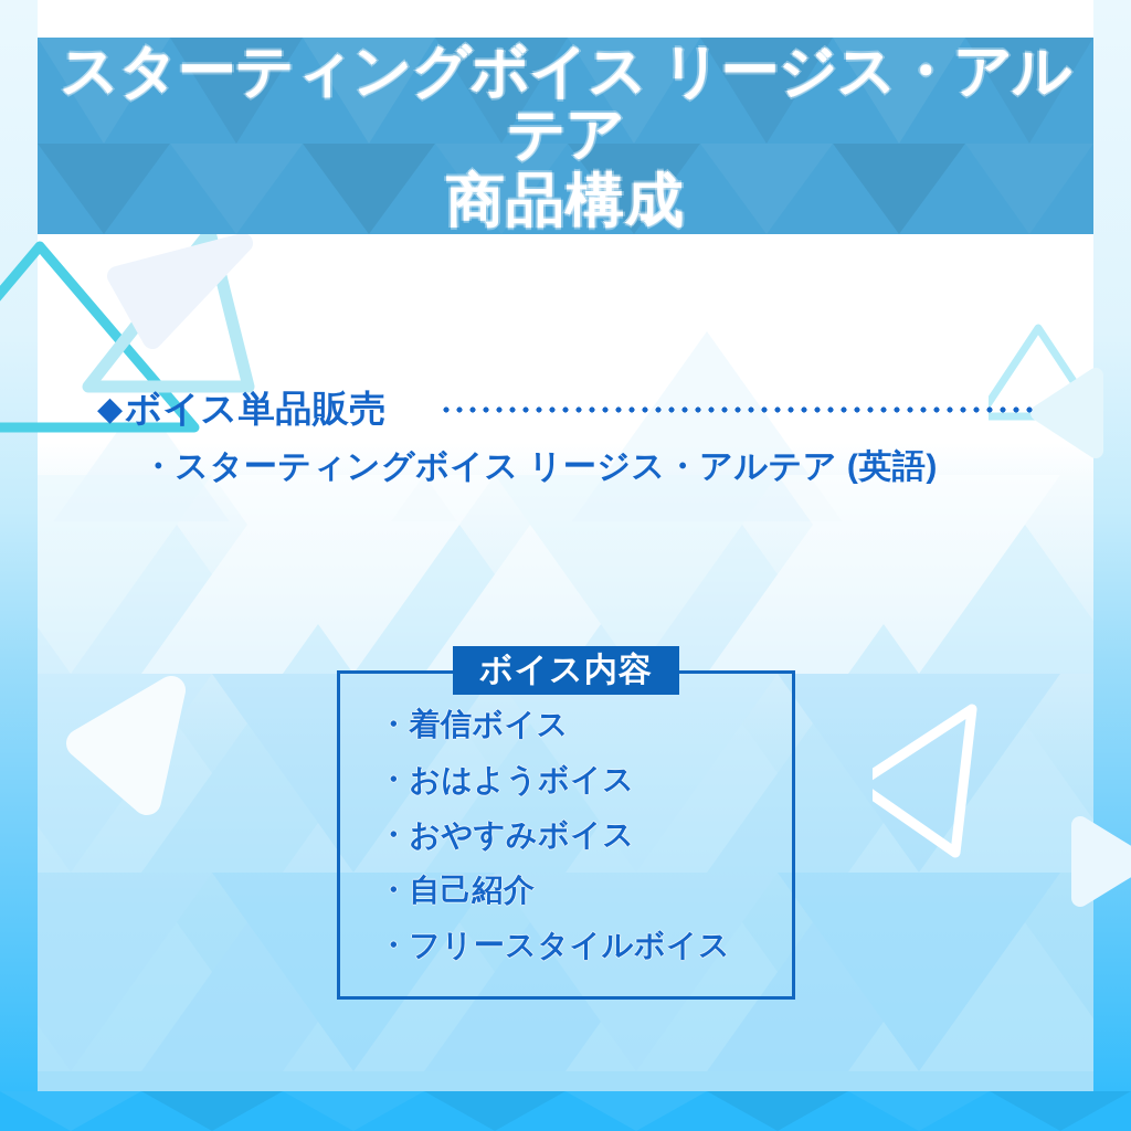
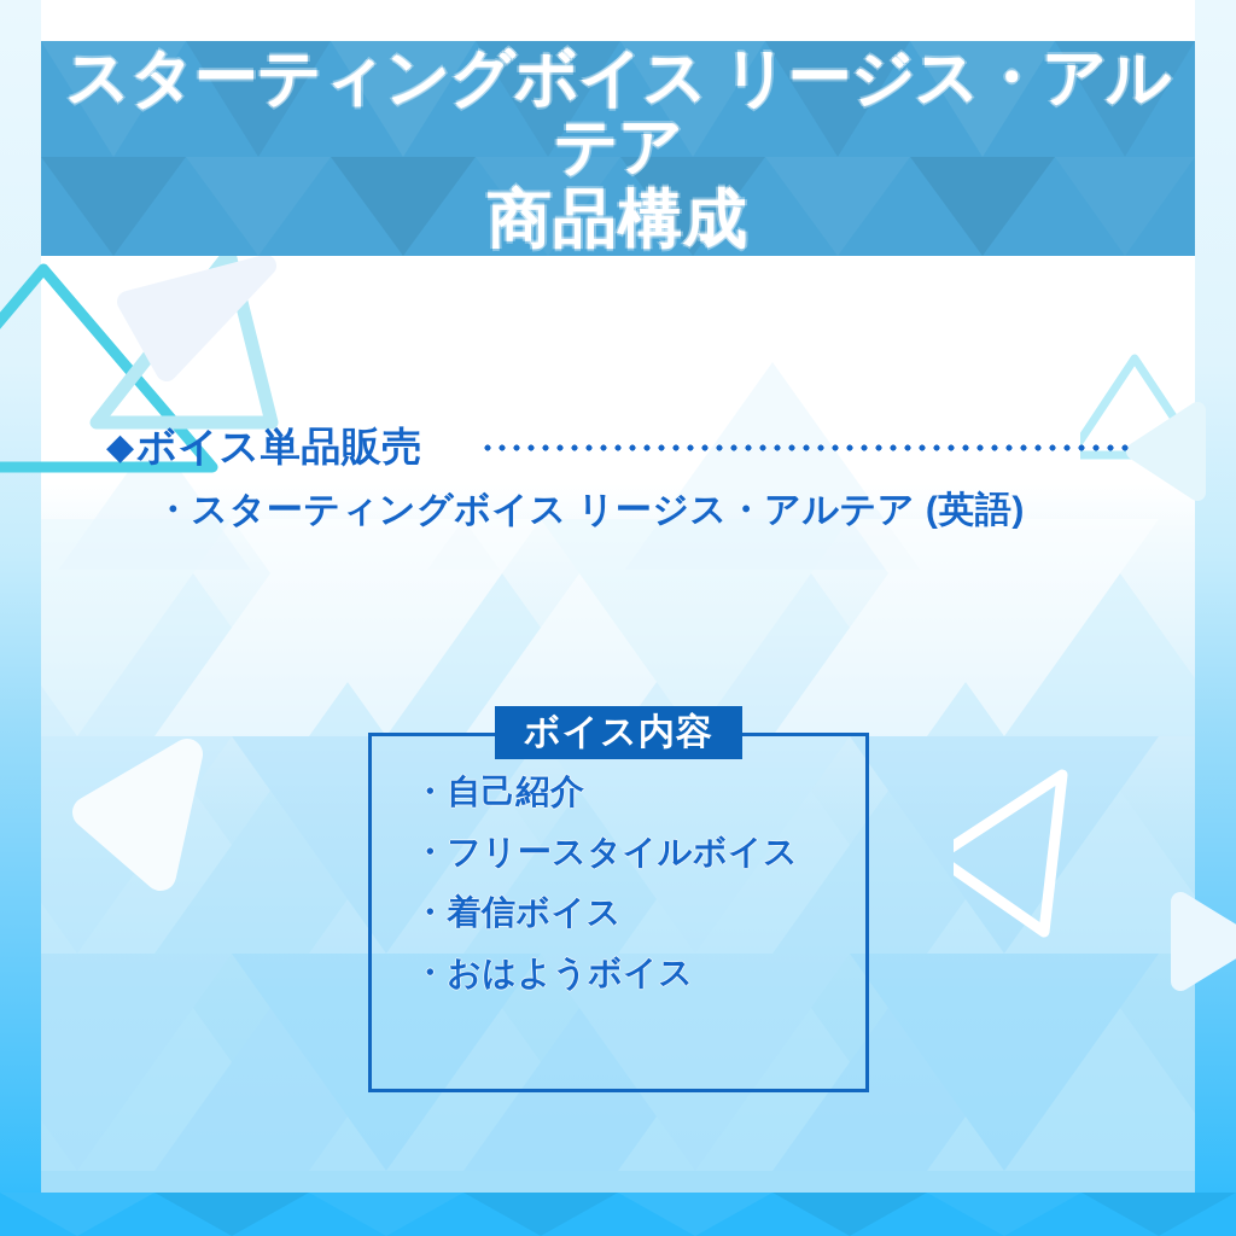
  スターティングボイス リージス・アルテア
  商品構成
  ◆
  ボイス単品販売
  ・スターティングボイス リージス・アルテア (英語)
  ボイス内容
- ・着信ボイス
+ ・自己紹介
- ・おはようボイス
+ ・フリースタイルボイス
- ・おやすみボイス
- ・自己紹介
+ ・着信ボイス
- ・フリースタイルボイス
+ ・おはようボイス
